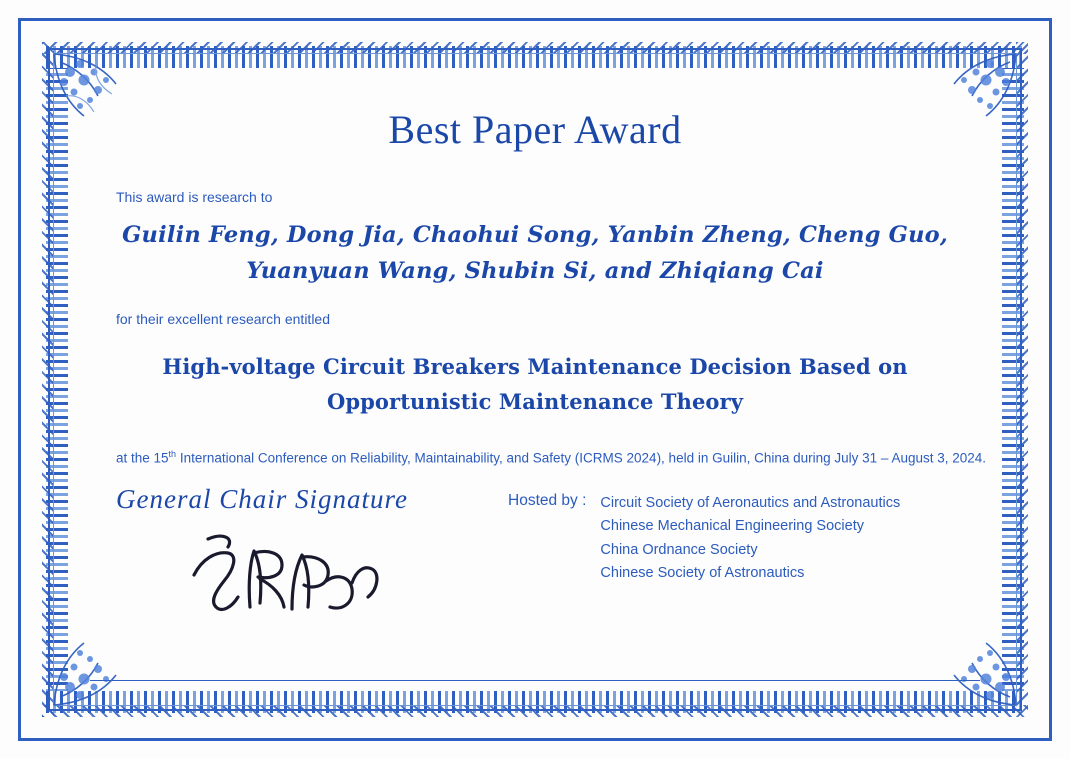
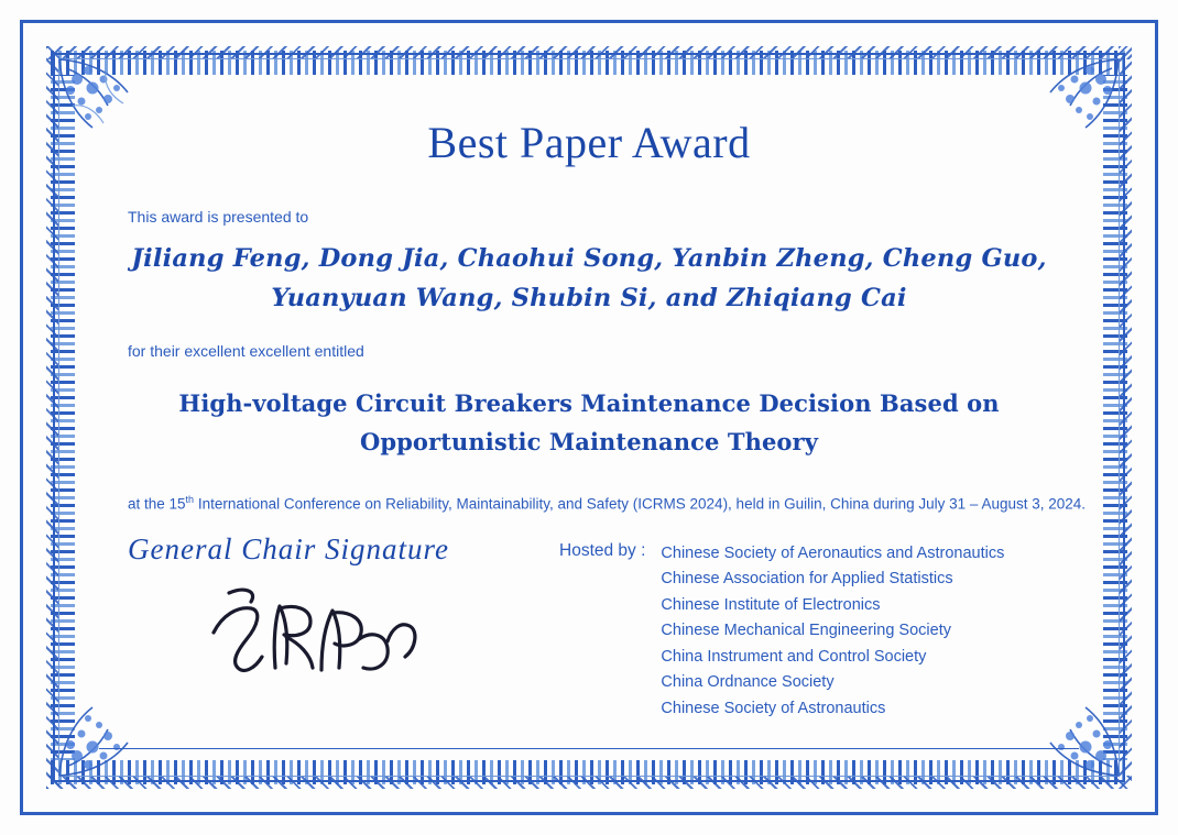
  Best Paper Award
- This award is research to
+ This award is presented to
- Guilin Feng, Dong Jia, Chaohui Song, Yanbin Zheng, Cheng Guo,
+ Jiliang Feng, Dong Jia, Chaohui Song, Yanbin Zheng, Cheng Guo,
  Yuanyuan Wang, Shubin Si, and Zhiqiang Cai
- for their excellent research entitled
+ for their excellent excellent entitled
  High-voltage Circuit Breakers Maintenance Decision Based on
  Opportunistic Maintenance Theory
  at the 15th International Conference on Reliability, Maintainability, and Safety (ICRMS 2024), held in Guilin, China during July 31 – August 3, 2024.
  General Chair Signature
  Hosted by :
- Circuit Society of Aeronautics and Astronautics
+ Chinese Society of Aeronautics and Astronautics
+ Chinese Association for Applied Statistics
+ Chinese Institute of Electronics
  Chinese Mechanical Engineering Society
+ China Instrument and Control Society
  China Ordnance Society
  Chinese Society of Astronautics
